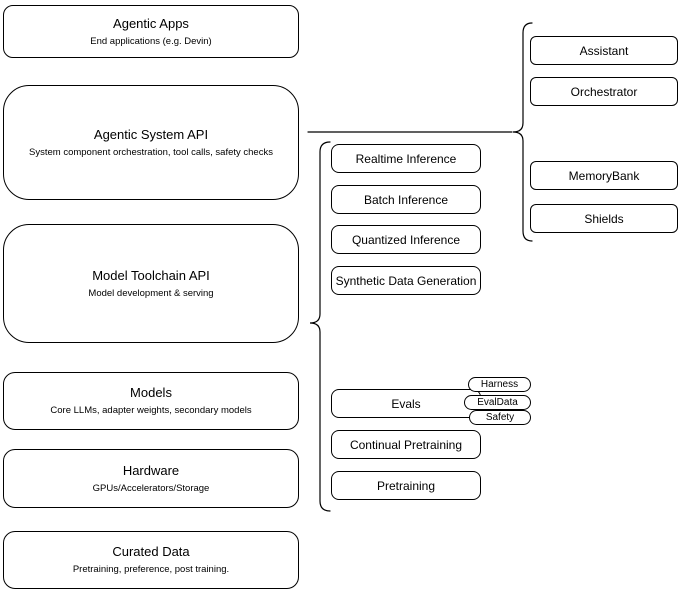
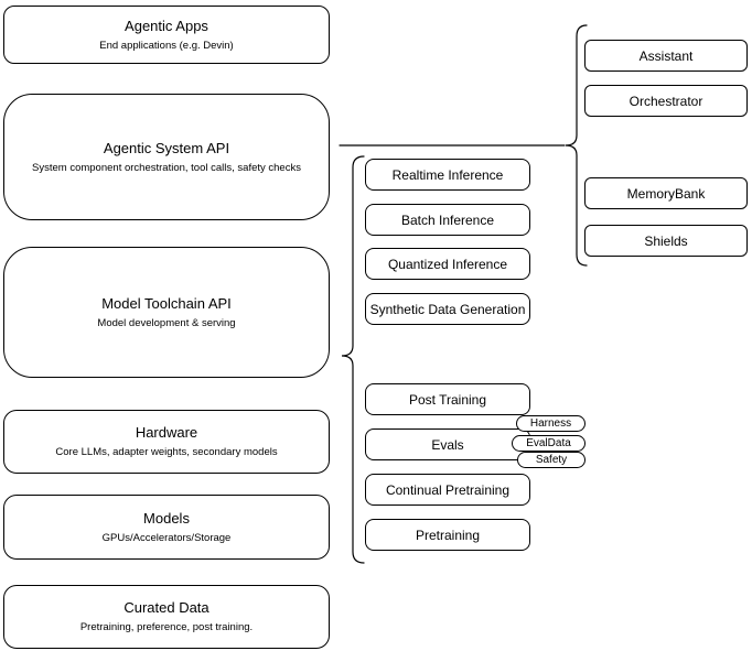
  Agentic Apps
  End applications (e.g. Devin)
  Agentic System API
  System component orchestration, tool calls, safety checks
  Model Toolchain API
  Model development & serving
- Models
+ Hardware
  Core LLMs, adapter weights, secondary models
- Hardware
+ Models
  GPUs/Accelerators/Storage
  Curated Data
  Pretraining, preference, post training.
  Realtime Inference
  Batch Inference
  Quantized Inference
  Synthetic Data Generation
+ Post Training
  Evals
  Continual Pretraining
  Pretraining
  Harness
  EvalData
  Safety
  Assistant
  Orchestrator
  MemoryBank
  Shields
